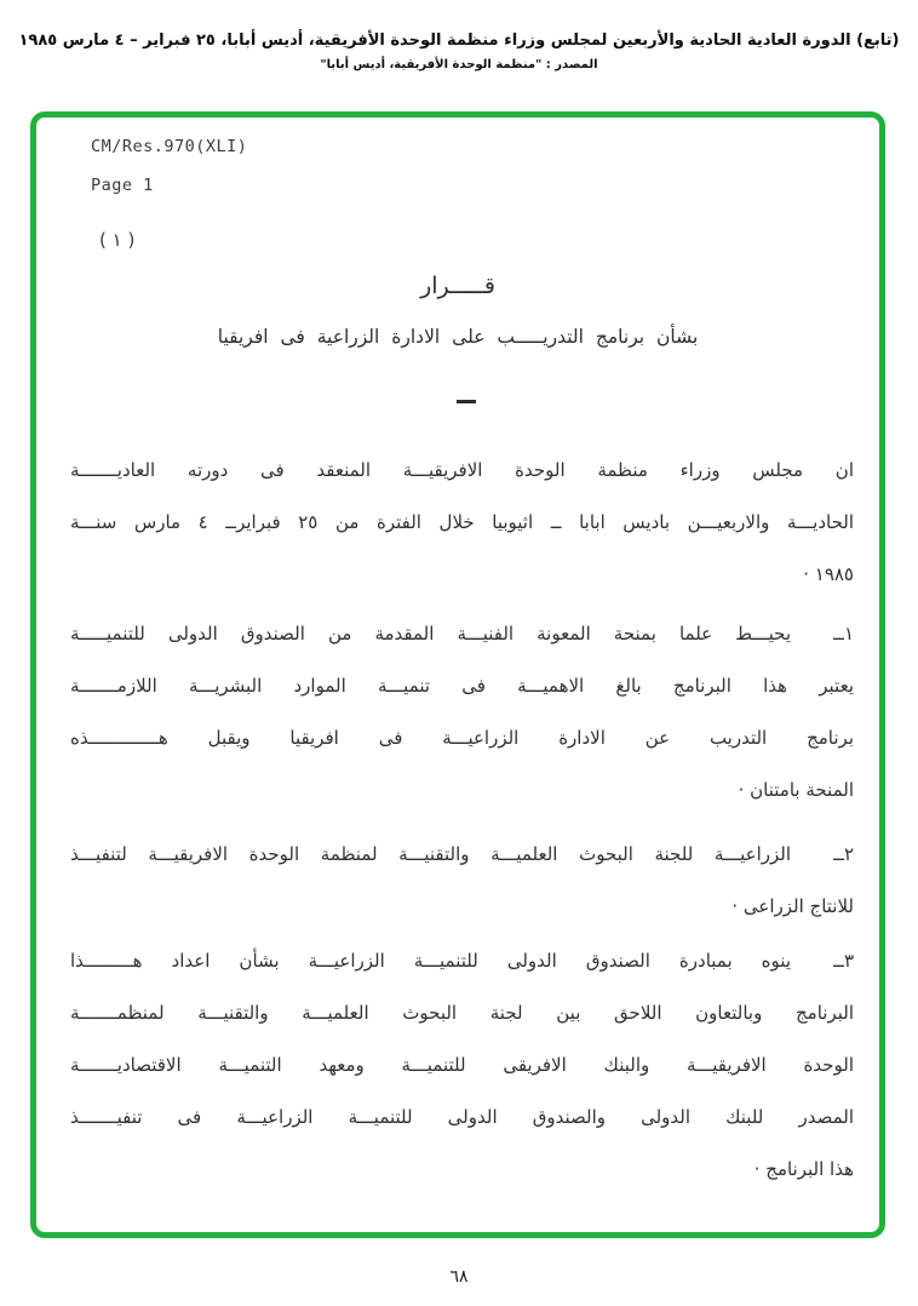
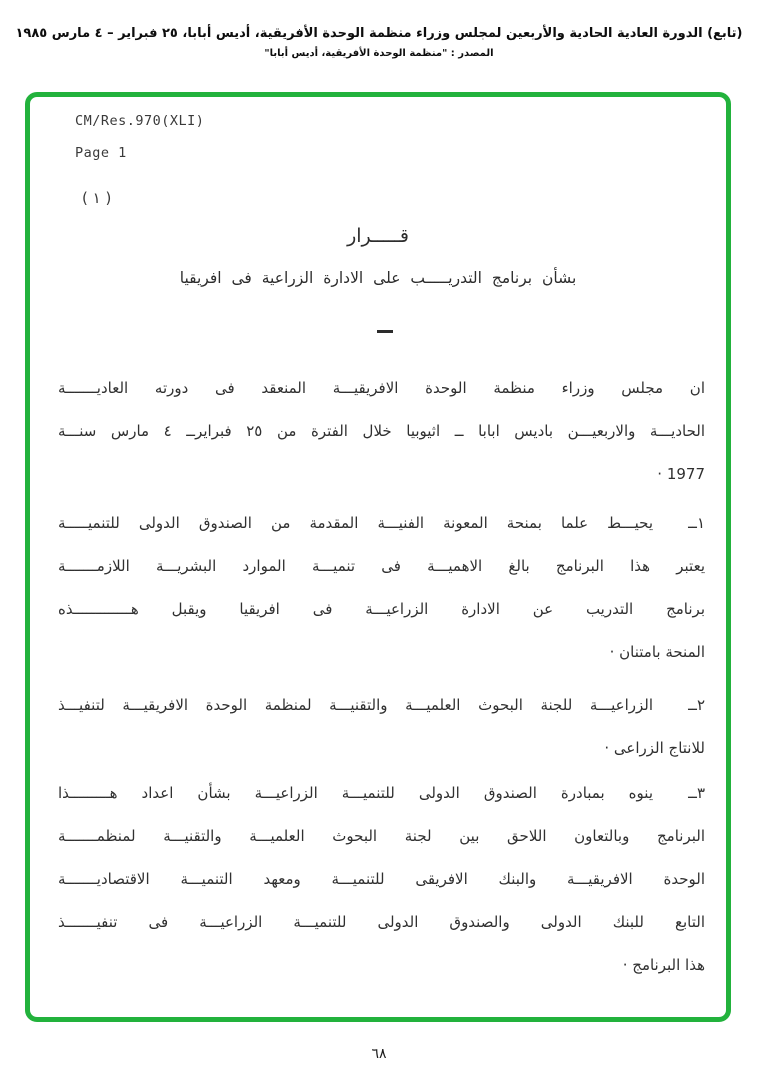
  (تابع) الدورة العادية الحادية والأربعين لمجلس وزراء منظمة الوحدة الأفريقية، أديس أبابا، ٢٥ فبراير – ٤ مارس ١٩٨٥
  المصدر : "منظمة الوحدة الأفريقية، أديس أبابا"
  CM/Res.970(XLI)
  Page 1
  ( ١ )
  قـــــرار
  بشأن برنامج التدريـــــب على الادارة الزراعية فى افريقيا
  ان مجلس وزراء منظمة الوحدة الافريقيـــة المنعقد فى دورته العاديـــــــة
  الحاديـــة والاربعيـــن باديس ابابا ــ اثيوبيا خلال الفترة من ٢٥ فبرايرــ ٤ مارس سنـــة
- ١٩٨٥ ·
+ 1977 ·
  ١ــ
  يحيـــط علما بمنحة المعونة الفنيـــة المقدمة من الصندوق الدولى للتنميـــــة
  يعتبر هذا البرنامج بالغ الاهميـــة فى تنميـــة الموارد البشريـــة اللازمـــــــة
  برنامج التدريب عن الادارة الزراعيـــة فى افريقيا ويقبل هـــــــــــــذه
  المنحة بامتنان ·
  ٢ــ
  الزراعيـــة للجنة البحوث العلميـــة والتقنيـــة لمنظمة الوحدة الافريقيـــة لتنفيـــذ
  للانتاج الزراعى ·
  ٣ــ
  ينوه بمبادرة الصندوق الدولى للتنميـــة الزراعيـــة بشأن اعداد هـــــــــذا
  البرنامج وبالتعاون اللاحق بين لجنة البحوث العلميـــة والتقنيـــة لمنظمـــــــة
  الوحدة الافريقيـــة والبنك الافريقى للتنميـــة ومعهد التنميـــة الاقتصاديـــــــة
- المصدر للبنك الدولى والصندوق الدولى للتنميـــة الزراعيـــة فى تنفيـــــــذ
+ التابع للبنك الدولى والصندوق الدولى للتنميـــة الزراعيـــة فى تنفيـــــــذ
  هذا البرنامج ·
  ٦٨
